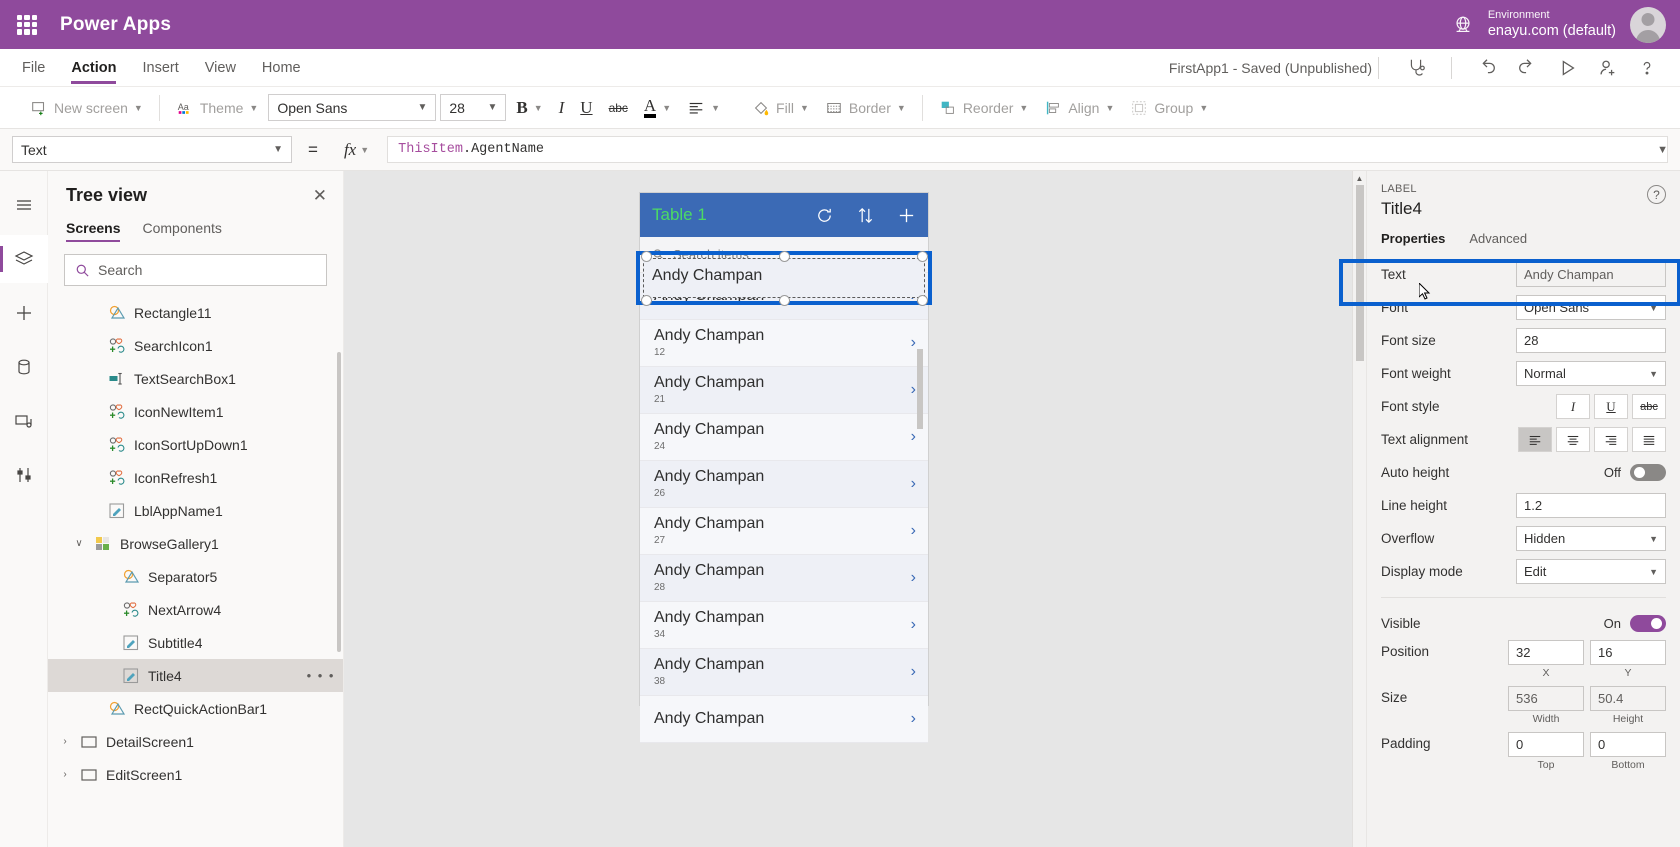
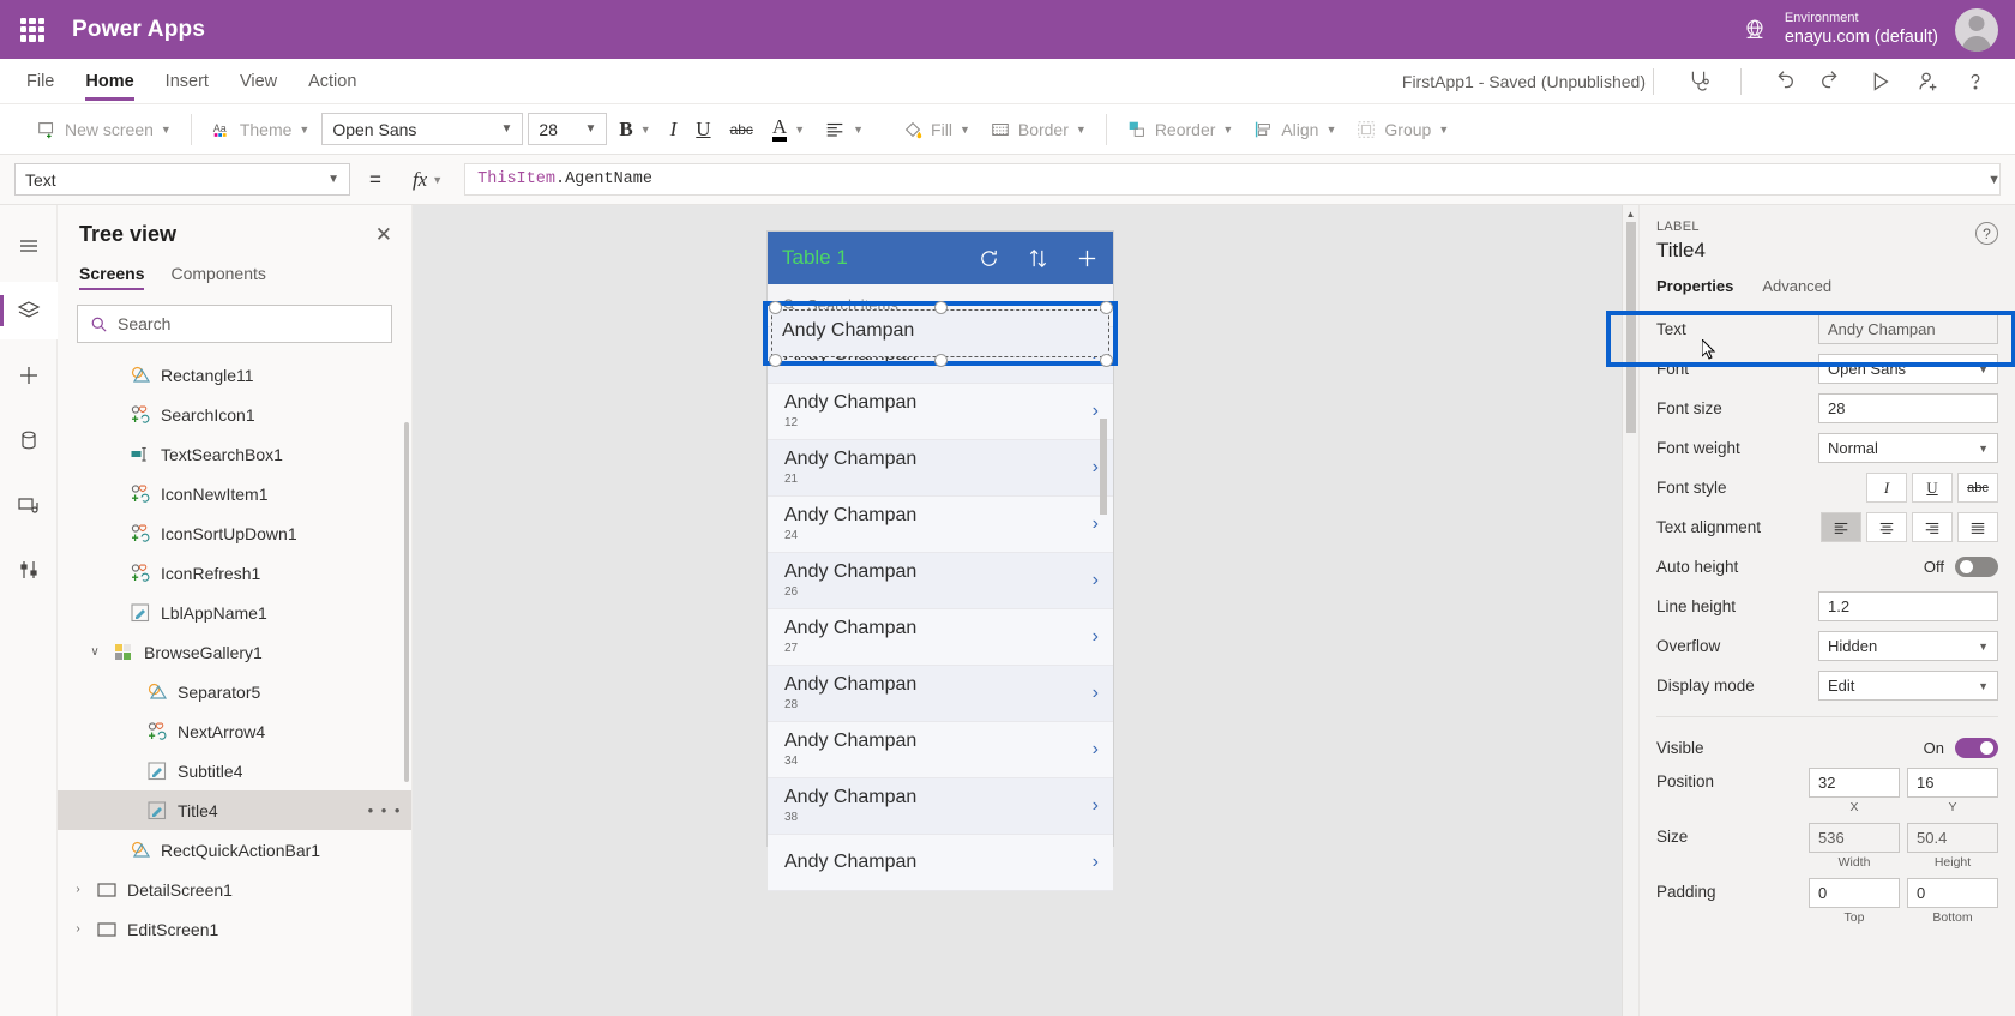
  Power Apps
  Environment
  enayu.com (default)
  File
- Action
+ Home
  Insert
  View
- Home
+ Action
  FirstApp1 - Saved (Unpublished)
  New screen
  ▼
  Aa
  Theme
  ▼
  Open Sans
  ▼
  28
  ▼
  B
  ▼
  I
  U
  abc
  A
  ▼
  ▼
  Fill
  ▼
  Border
  ▼
  Reorder
  ▼
  Align
  ▼
  Group
  ▼
  Text
  ▼
  =
  fx
  ▼
  ThisItem
  .
  AgentName
  ▼
  Tree view
  ✕
  Screens
  Components
  Search
  Rectangle11
  SearchIcon1
  TextSearchBox1
  IconNewItem1
  IconSortUpDown1
  IconRefresh1
  LblAppName1
  ∨
  BrowseGallery1
  Separator5
  NextArrow4
  Subtitle4
  Title4
  • • •
  RectQuickActionBar1
  ›
  DetailScreen1
  ›
  EditScreen1
  Table 1
  Search items
  Andy Champan
  12
  ›
  Andy Champan
  21
  ›
  Andy Champan
  24
  ›
  Andy Champan
  26
  ›
  Andy Champan
  27
  ›
  Andy Champan
  28
  ›
  Andy Champan
  34
  ›
  Andy Champan
  38
  ›
  Andy Champan
  ›
  Andy Champan
  ▲
  ?
  LABEL
  Title4
  Properties
  Advanced
  Text
  Andy Champan
  Font
  Open Sans
  ▼
  Font size
  28
  Font weight
  Normal
  ▼
  Font style
  I
  U
  abc
  Text alignment
  Auto height
  Off
  Line height
  1.2
  Overflow
  Hidden
  ▼
  Display mode
  Edit
  ▼
  Visible
  On
  Position
  32
  X
  16
  Y
  Size
  536
  Width
  50.4
  Height
  Padding
  0
  Top
  0
  Bottom
